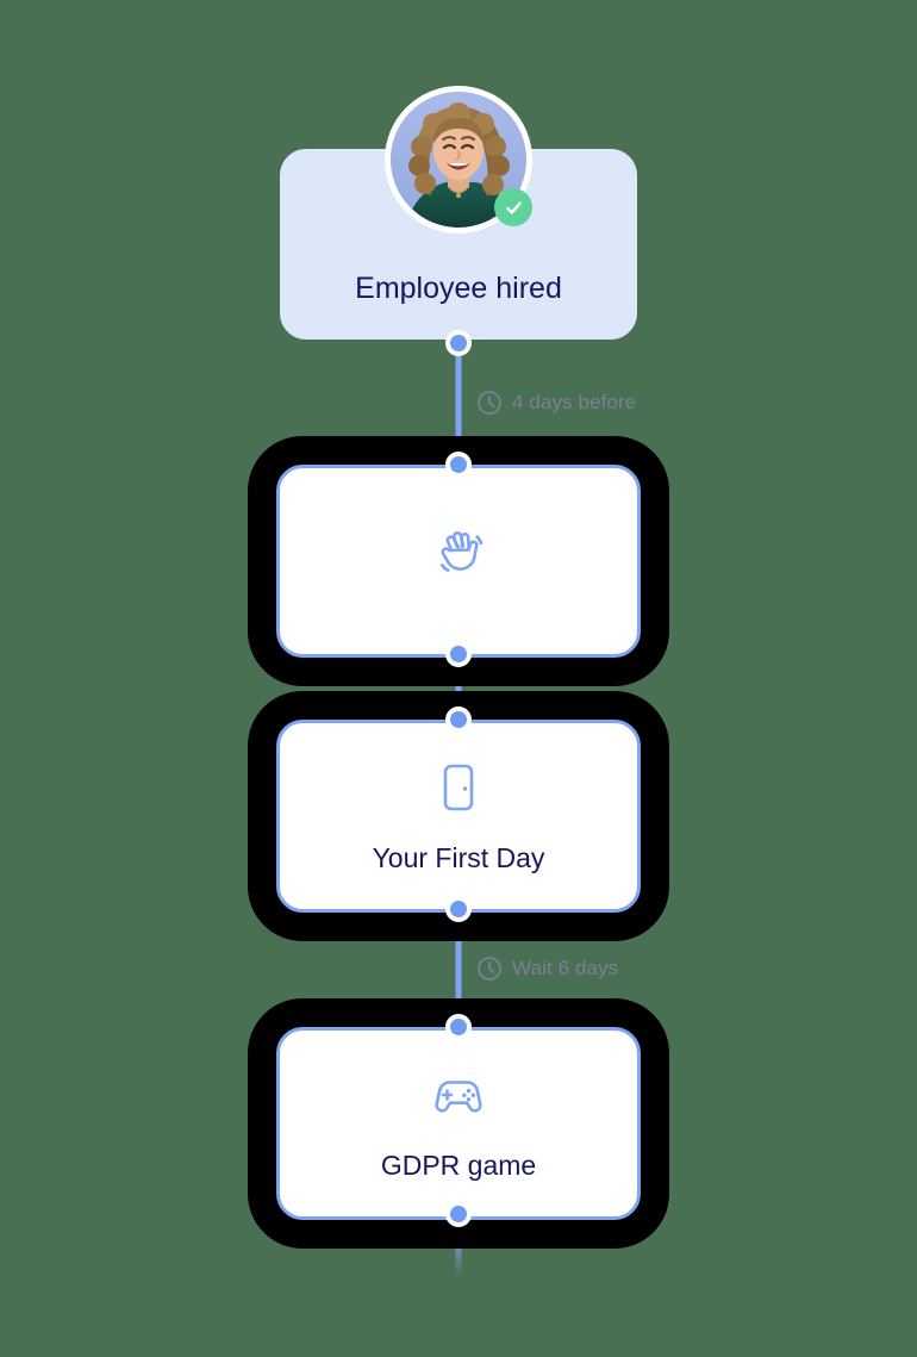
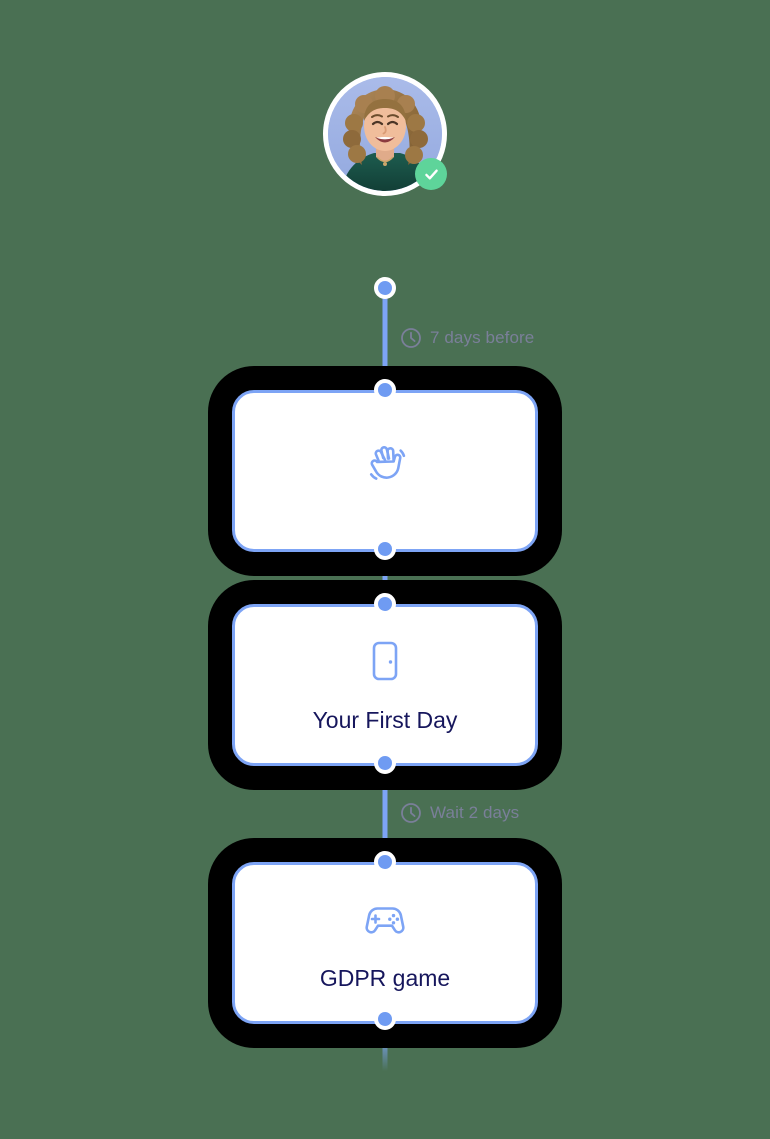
- Employee hired
- 4 days before
+ 7 days before
  Your First Day
- Wait 6 days
+ Wait 2 days
  GDPR game
